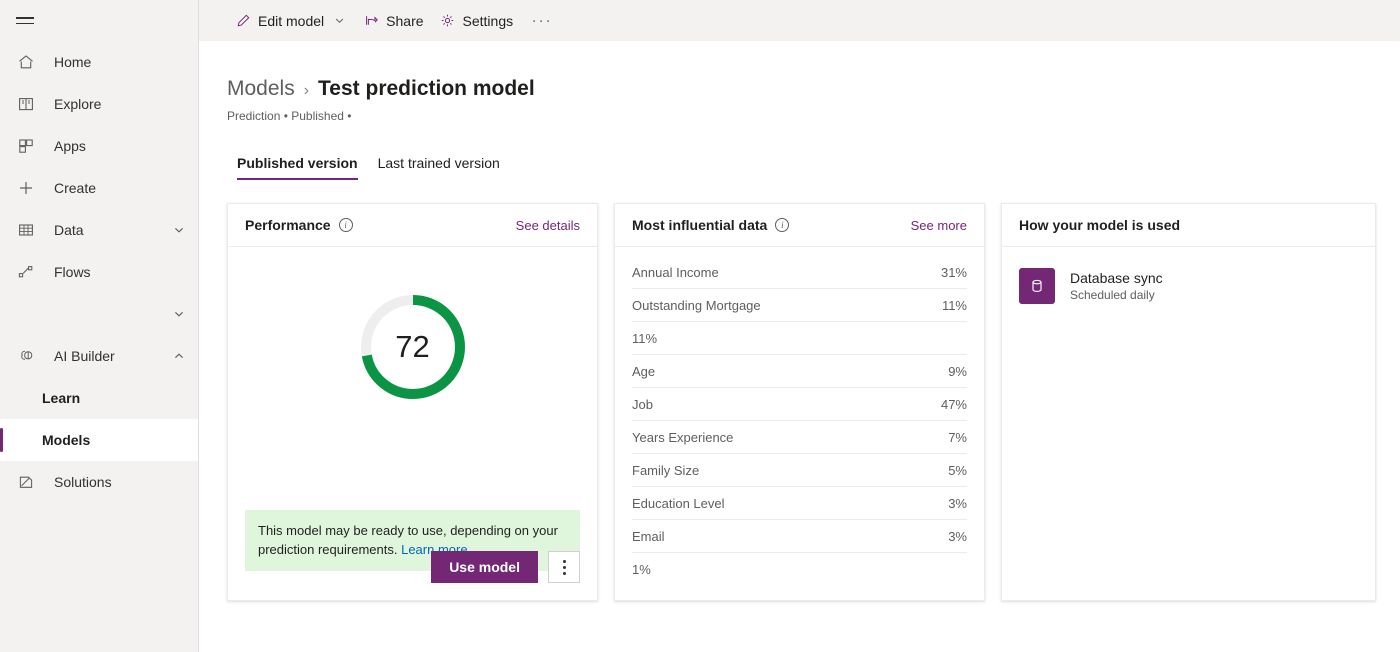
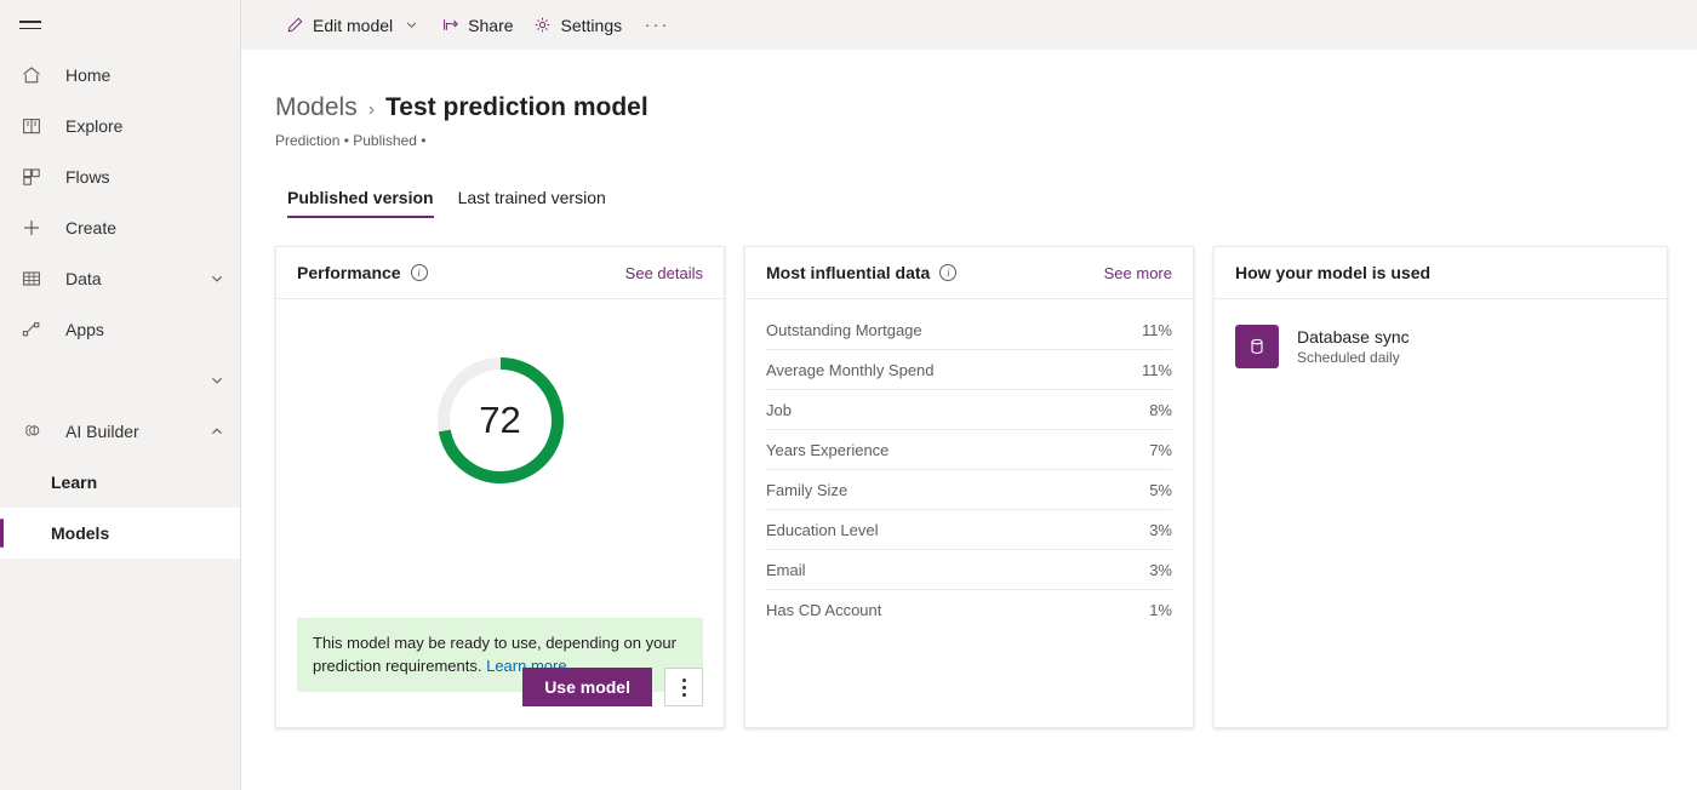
  Home
  Explore
- Apps
+ Flows
  Create
  Data
- Flows
+ Apps
  AI Builder
  Learn
  Models
- Solutions
  Edit model
  Share
  Settings
  ···
  Models
  ›
  Test prediction model
  Prediction • Published •
  Published version
  Last trained version
  Performance
  i
  See details
  72
  This model may be ready to use, depending on your prediction requirements. Learn more
  Use model
  Most influential data
  i
  See more
- Annual Income
- 31%
  Outstanding Mortgage
  11%
+ Average Monthly Spend
  11%
- Age
- 9%
  Job
- 47%
+ 8%
  Years Experience
  7%
  Family Size
  5%
  Education Level
  3%
  Email
  3%
+ Has CD Account
  1%
  How your model is used
  Database sync
  Scheduled daily
